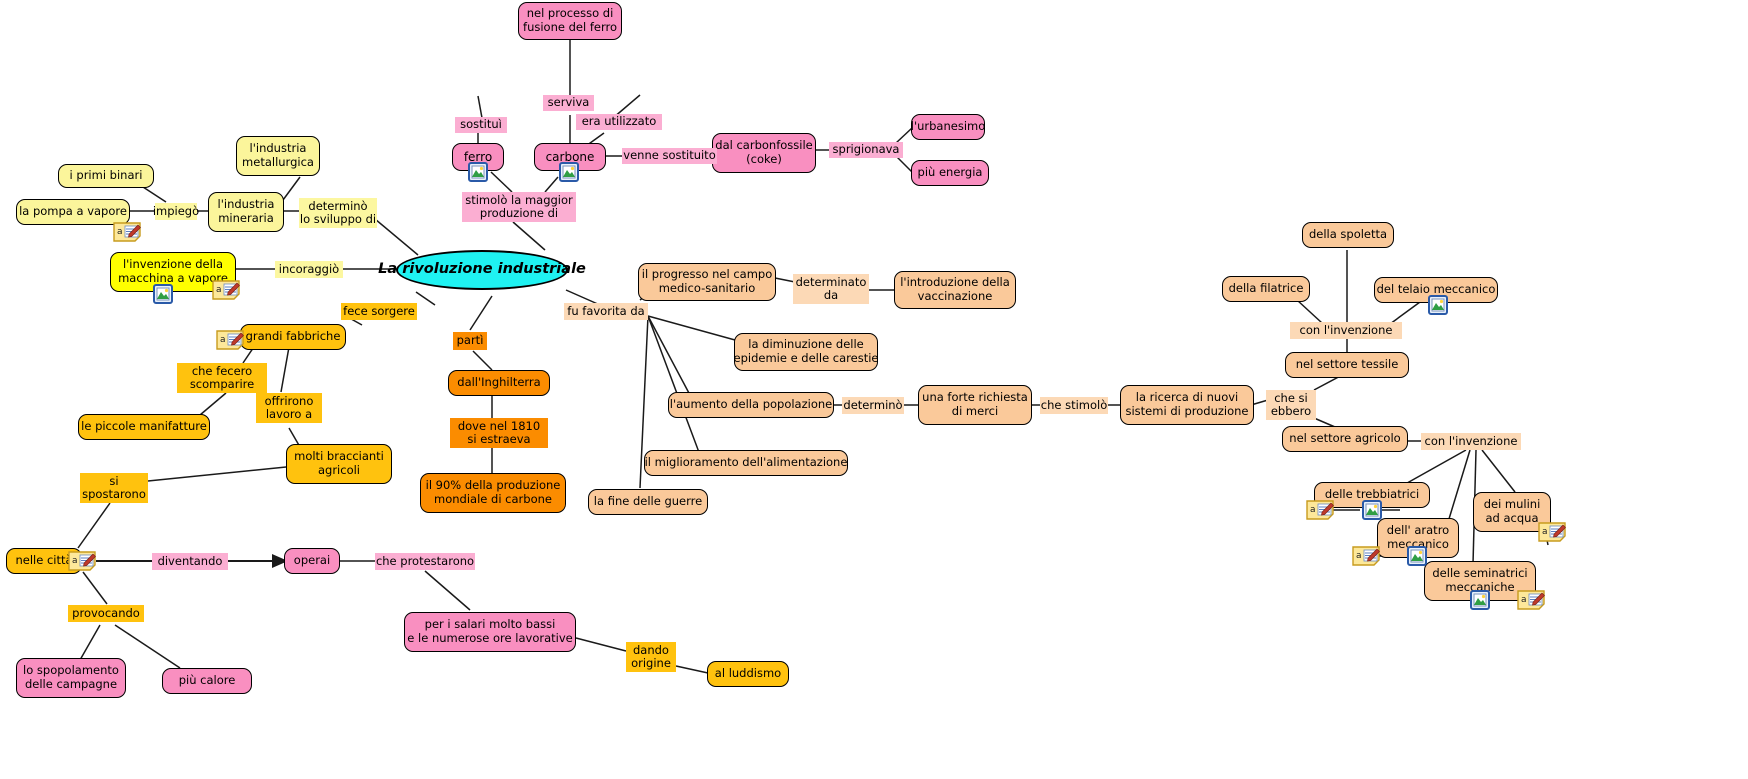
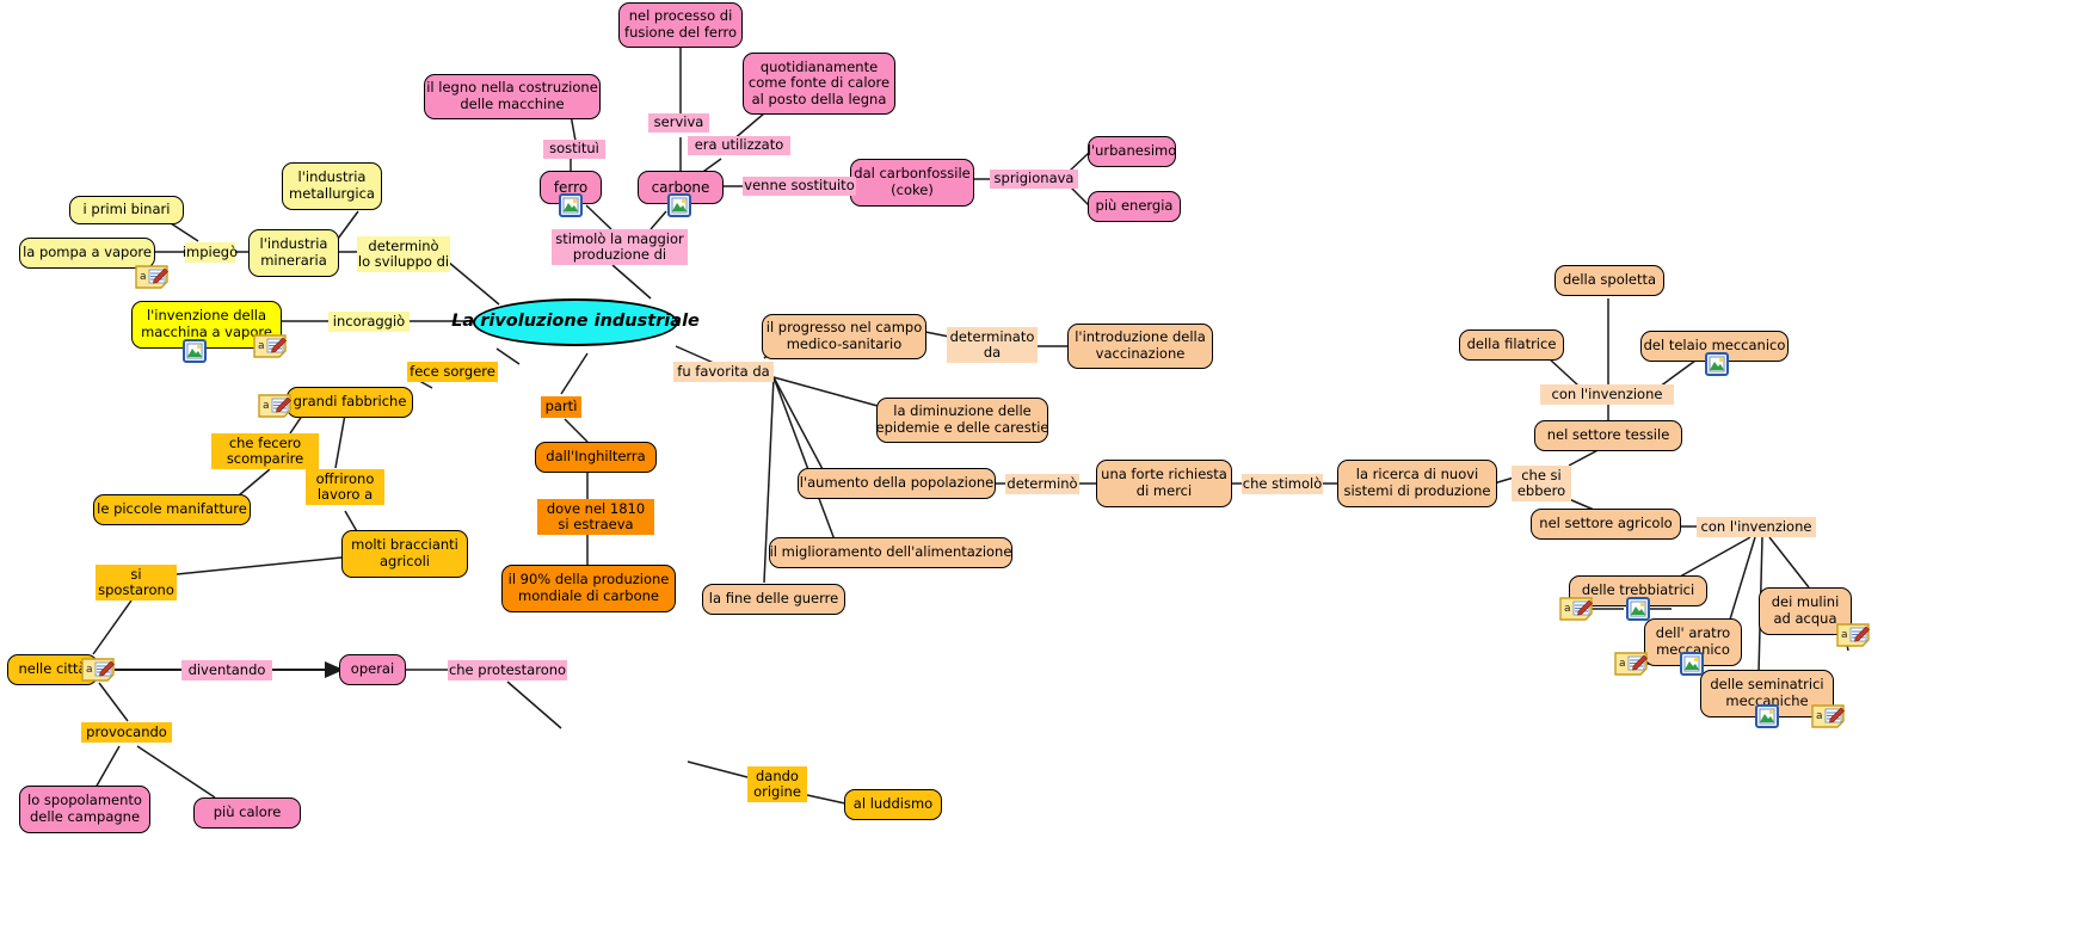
  La rivoluzione industriale
  nel processo di
  fusione del ferro
+ il legno nella costruzione
+ delle macchine
+ quotidianamente
+ come fonte di calore
+ al posto della legna
  ferro
  carbone
  dal carbonfossile
  (coke)
  l'urbanesimo
  più energia
  serviva
  sostituì
  era utilizzato
  venne sostituito
  sprigionava
  stimolò la maggior
  produzione di
  i primi binari
  l'industria
  metallurgica
  la pompa a vapore
  l'industria
  mineraria
  l'invenzione della
  macchina a vapore
  impiegò
  determinò
  lo sviluppo di
  incoraggiò
  grandi fabbriche
  le piccole manifatture
  molti braccianti
  agricoli
  nelle citt
  operai
  lo spopolamento
  delle campagne
  più calore
- per i salari molto bassi
- e le numerose ore lavorative
  al luddismo
  fece sorgere
  che fecero
  scomparire
  offrirono
  lavoro a
  si
  spostarono
  diventando
  che protestarono
  provocando
  dando
  origine
  partì
  dall'Inghilterra
  dove nel 1810
  si estraeva
  il 90% della produzione
  mondiale di carbone
  fu favorita da
  il progresso nel campo
  medico-sanitario
  determinato
  da
  l'introduzione della
  vaccinazione
  la diminuzione delle
  epidemie e delle carestie
  l'aumento della popolazione
  determinò
  una forte richiesta
  di merci
  che stimolò
  la ricerca di nuovi
  sistemi di produzione
  il miglioramento dell'alimentazione
  la fine delle guerre
  della spoletta
  della filatrice
  del telaio meccanico
  con l'invenzione
  nel settore tessile
  che si
  ebbero
  nel settore agricolo
  con l'invenzione
  delle trebbiatrici
  dell' aratro
  meccanico
  dei mulini
  ad acqua
  delle seminatrici
  meccaniche
  a
  a
  a
  a
  a
  a
  a
  a
